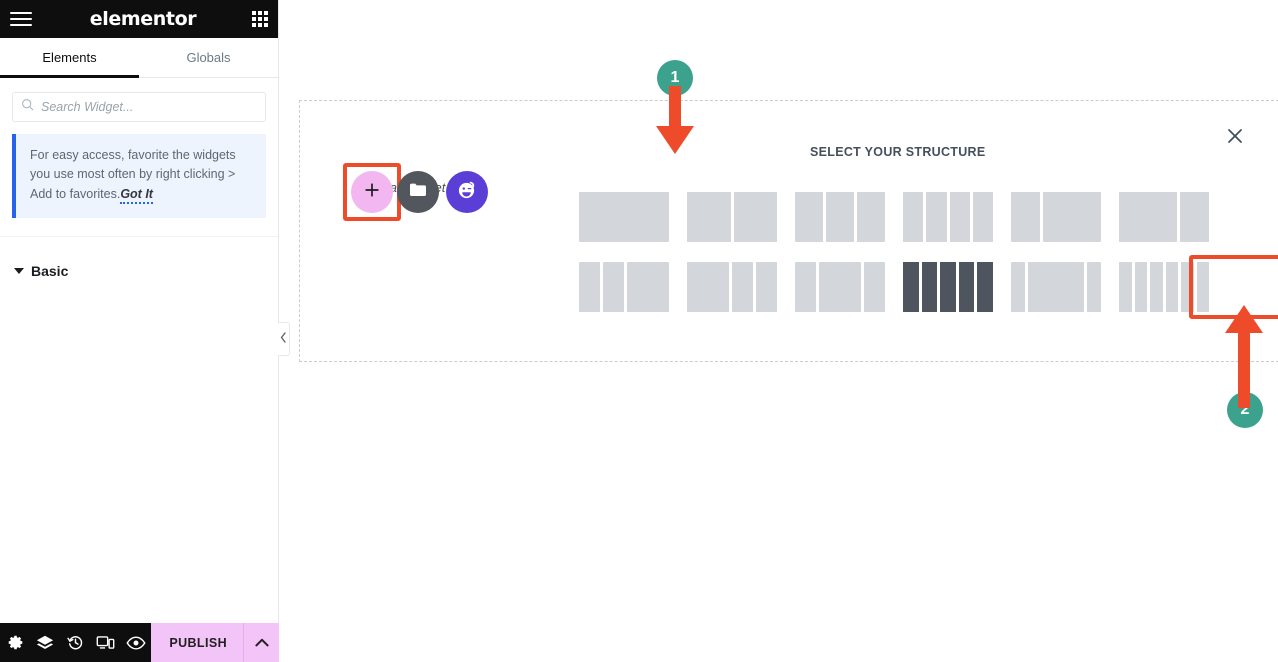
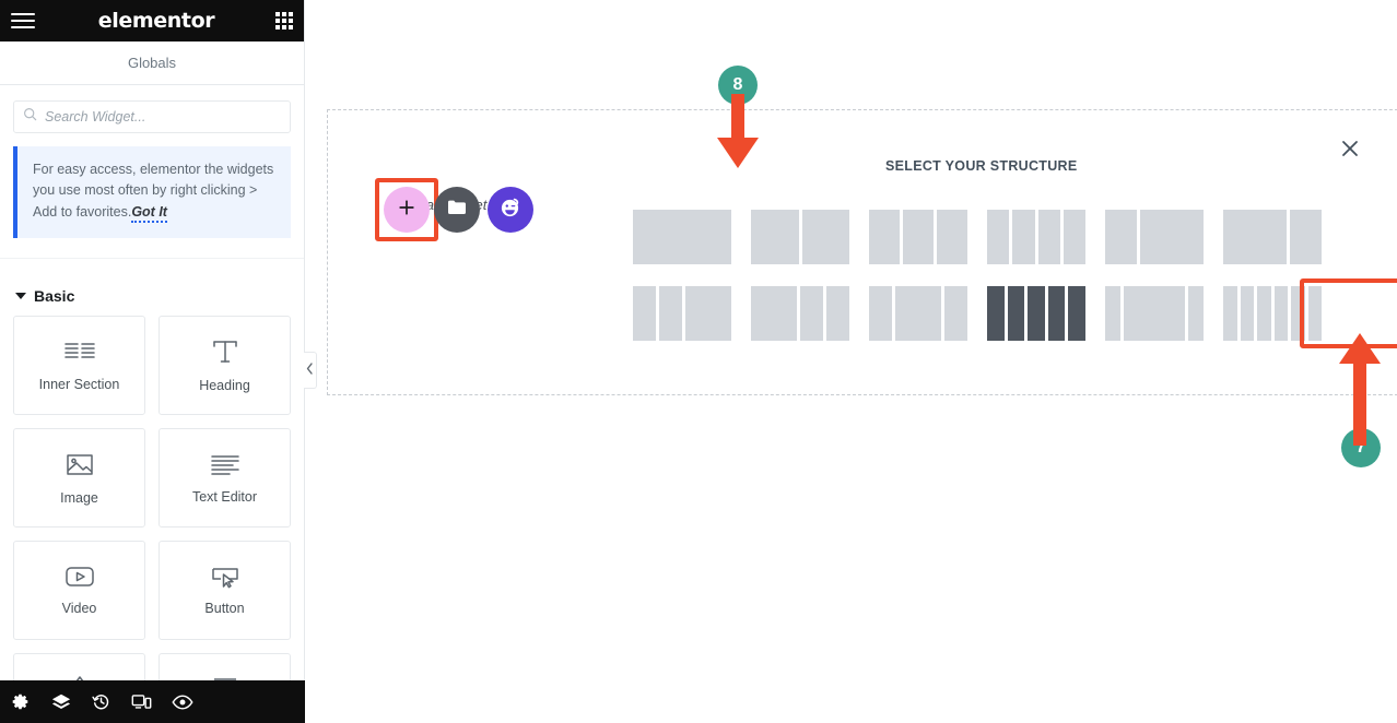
  elementor
- Elements
  Globals
  Search Widget...
- For easy access, favorite the widgets you use most often by right clicking > Add to favorites.Got It
+ For easy access, elementor the widgets you use most often by right clicking > Add to favorites.Got It
  Basic
+ Inner Section
+ Heading
+ Image
+ Text Editor
+ Video
+ Button
  SELECT YOUR STRUCTURE
- 1
+ 8
- 2
+ 7
- PUBLISH
